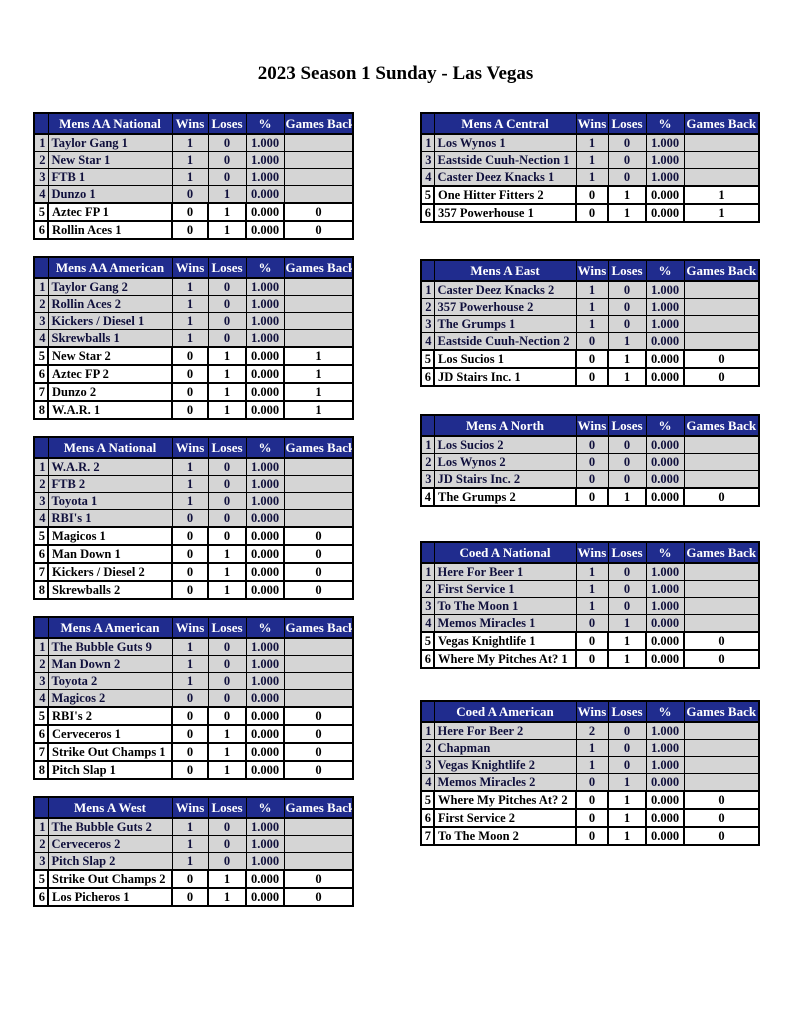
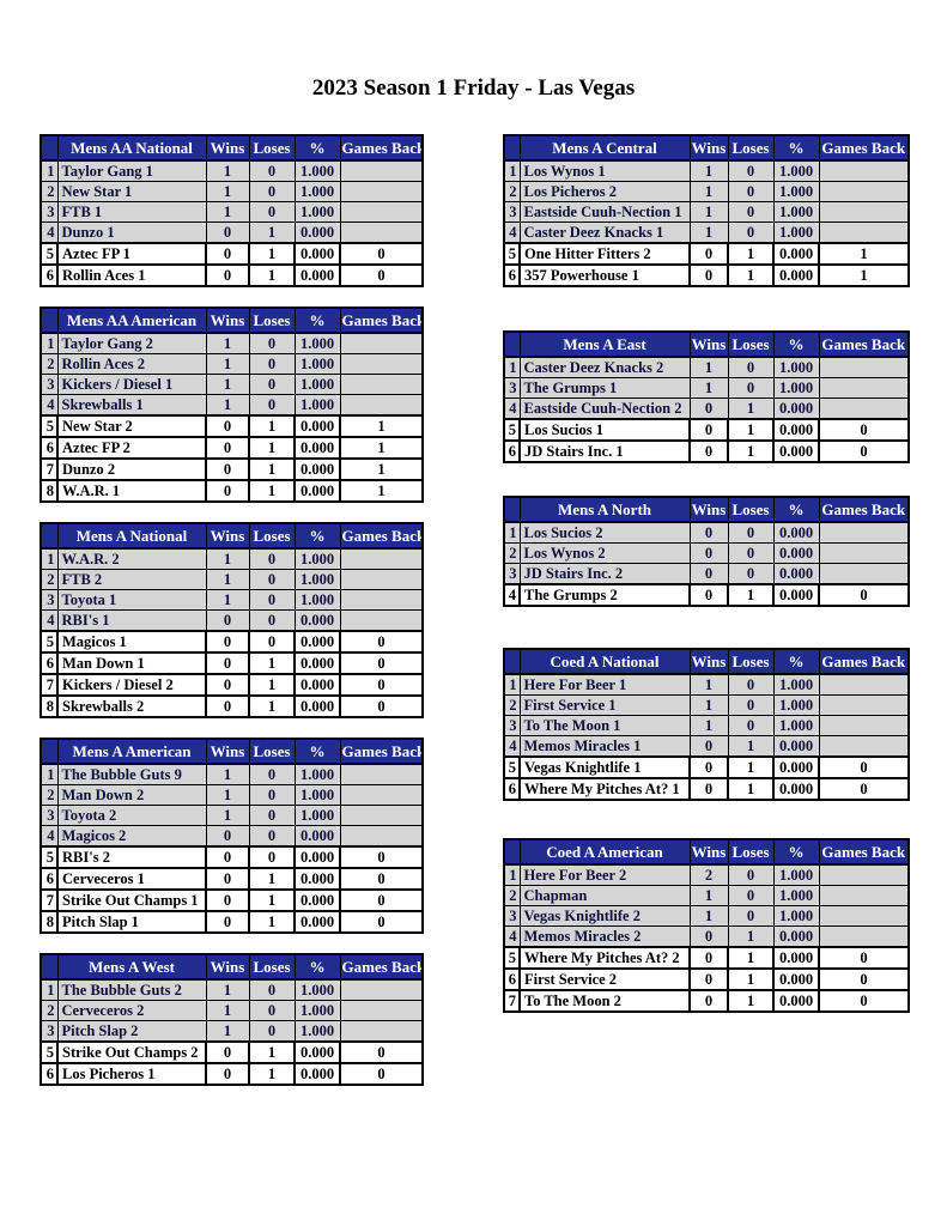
- 2023 Season 1 Sunday - Las Vegas
+ 2023 Season 1 Friday - Las Vegas
  	Mens AA National	Wins	Loses	%	Games Back
  1	Taylor Gang 1	1	0	1.000
  2	New Star 1	1	0	1.000
  3	FTB 1	1	0	1.000
  4	Dunzo 1	0	1	0.000
  5	Aztec FP 1	0	1	0.000	0
  6	Rollin Aces 1	0	1	0.000	0
  	Mens AA American	Wins	Loses	%	Games Back
  1	Taylor Gang 2	1	0	1.000
  2	Rollin Aces 2	1	0	1.000
  3	Kickers / Diesel 1	1	0	1.000
  4	Skrewballs 1	1	0	1.000
  5	New Star 2	0	1	0.000	1
  6	Aztec FP 2	0	1	0.000	1
  7	Dunzo 2	0	1	0.000	1
  8	W.A.R. 1	0	1	0.000	1
  	Mens A National	Wins	Loses	%	Games Back
  1	W.A.R. 2	1	0	1.000
  2	FTB 2	1	0	1.000
  3	Toyota 1	1	0	1.000
  4	RBI's 1	0	0	0.000
  5	Magicos 1	0	0	0.000	0
  6	Man Down 1	0	1	0.000	0
  7	Kickers / Diesel 2	0	1	0.000	0
  8	Skrewballs 2	0	1	0.000	0
  	Mens A American	Wins	Loses	%	Games Back
  1	The Bubble Guts 9	1	0	1.000
  2	Man Down 2	1	0	1.000
  3	Toyota 2	1	0	1.000
  4	Magicos 2	0	0	0.000
  5	RBI's 2	0	0	0.000	0
  6	Cerveceros 1	0	1	0.000	0
  7	Strike Out Champs 1	0	1	0.000	0
  8	Pitch Slap 1	0	1	0.000	0
  	Mens A West	Wins	Loses	%	Games Back
  1	The Bubble Guts 2	1	0	1.000
  2	Cerveceros 2	1	0	1.000
  3	Pitch Slap 2	1	0	1.000
  5	Strike Out Champs 2	0	1	0.000	0
  6	Los Picheros 1	0	1	0.000	0
  	Mens A Central	Wins	Loses	%	Games Back
  1	Los Wynos 1	1	0	1.000
+ 2	Los Picheros 2	1	0	1.000
  3	Eastside Cuuh-Nection 1	1	0	1.000
  4	Caster Deez Knacks 1	1	0	1.000
  5	One Hitter Fitters 2	0	1	0.000	1
  6	357 Powerhouse 1	0	1	0.000	1
  	Mens A East	Wins	Loses	%	Games Back
  1	Caster Deez Knacks 2	1	0	1.000
- 2	357 Powerhouse 2	1	0	1.000
  3	The Grumps 1	1	0	1.000
  4	Eastside Cuuh-Nection 2	0	1	0.000
  5	Los Sucios 1	0	1	0.000	0
  6	JD Stairs Inc. 1	0	1	0.000	0
  	Mens A North	Wins	Loses	%	Games Back
  1	Los Sucios 2	0	0	0.000
  2	Los Wynos 2	0	0	0.000
  3	JD Stairs Inc. 2	0	0	0.000
  4	The Grumps 2	0	1	0.000	0
  	Coed A National	Wins	Loses	%	Games Back
  1	Here For Beer 1	1	0	1.000
  2	First Service 1	1	0	1.000
  3	To The Moon 1	1	0	1.000
  4	Memos Miracles 1	0	1	0.000
  5	Vegas Knightlife 1	0	1	0.000	0
  6	Where My Pitches At? 1	0	1	0.000	0
  	Coed A American	Wins	Loses	%	Games Back
  1	Here For Beer 2	2	0	1.000
  2	Chapman	1	0	1.000
  3	Vegas Knightlife 2	1	0	1.000
  4	Memos Miracles 2	0	1	0.000
  5	Where My Pitches At? 2	0	1	0.000	0
  6	First Service 2	0	1	0.000	0
  7	To The Moon 2	0	1	0.000	0
